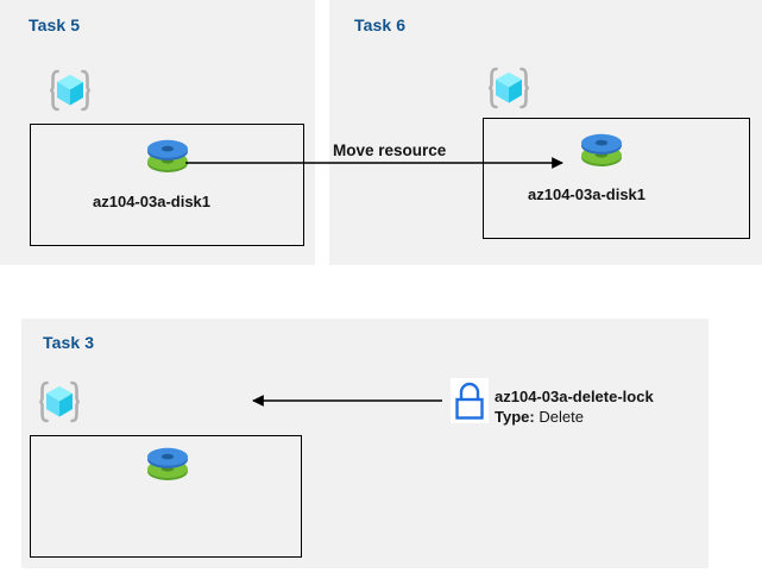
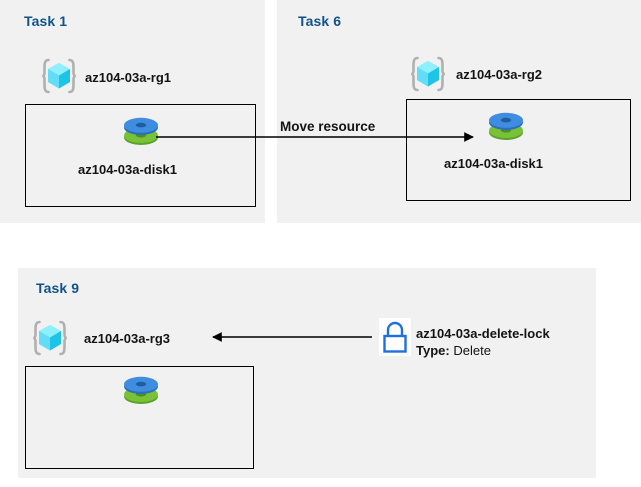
- Task 5
+ Task 1
+ az104-03a-rg1
  az104-03a-disk1
  Task 6
+ az104-03a-rg2
  az104-03a-disk1
  Move resource
- Task 3
+ Task 9
+ az104-03a-rg3
  az104-03a-delete-lock
  Type: Delete
